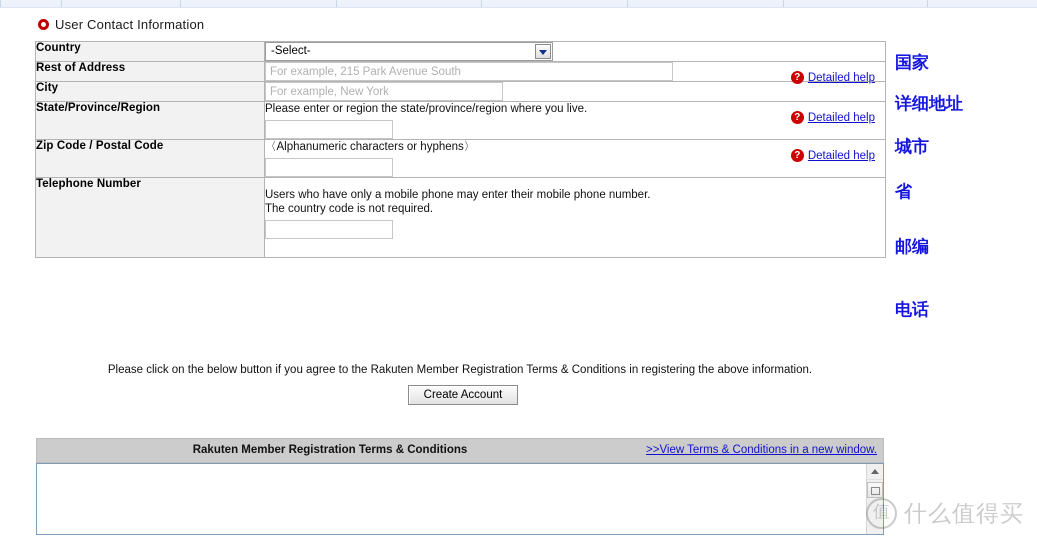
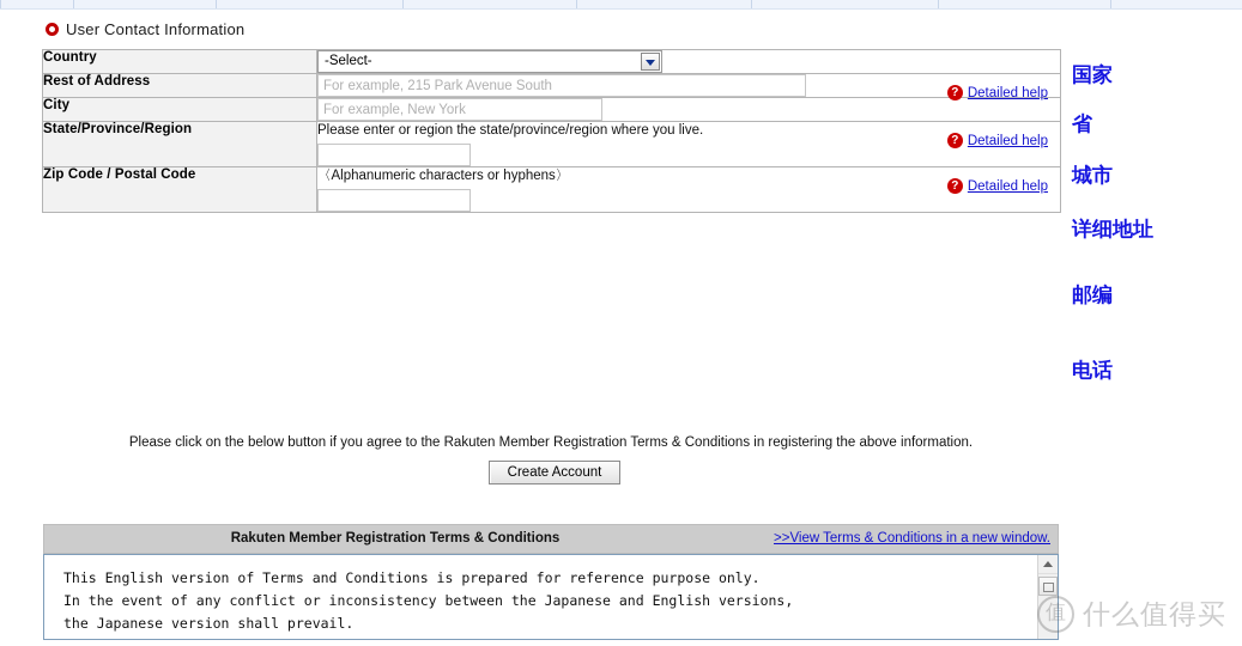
  User Contact Information
  Country	-Select-
  Rest of Address	For example, 215 Park Avenue South ? Detailed help
  City	For example, New York
  State/Province/Region	Please enter or region the state/province/region where you live. ? Detailed help
  Zip Code / Postal Code	〈Alphanumeric characters or hyphens〉 ? Detailed help
- Telephone Number	Users who have only a mobile phone may enter their mobile phone number. The country code is not required.
  国家
- 详细地址
+ 省
  城市
- 省
+ 详细地址
  邮编
  电话
  Please click on the below button if you agree to the Rakuten Member Registration Terms & Conditions in registering the above information.
  Create Account
  Rakuten Member Registration Terms & Conditions
  >>View Terms & Conditions in a new window.
+ This English version of Terms and Conditions is prepared for reference purpose only.
+ In the event of any conflict or inconsistency between the Japanese and English versions,
+ the Japanese version shall prevail.
  值
  什么值得买
